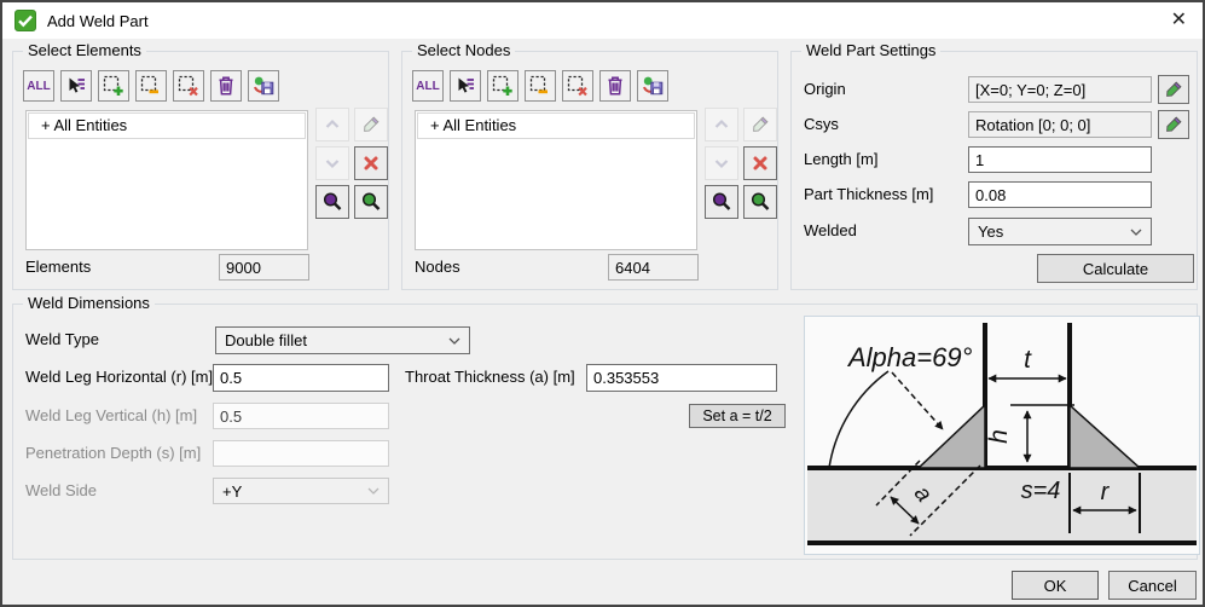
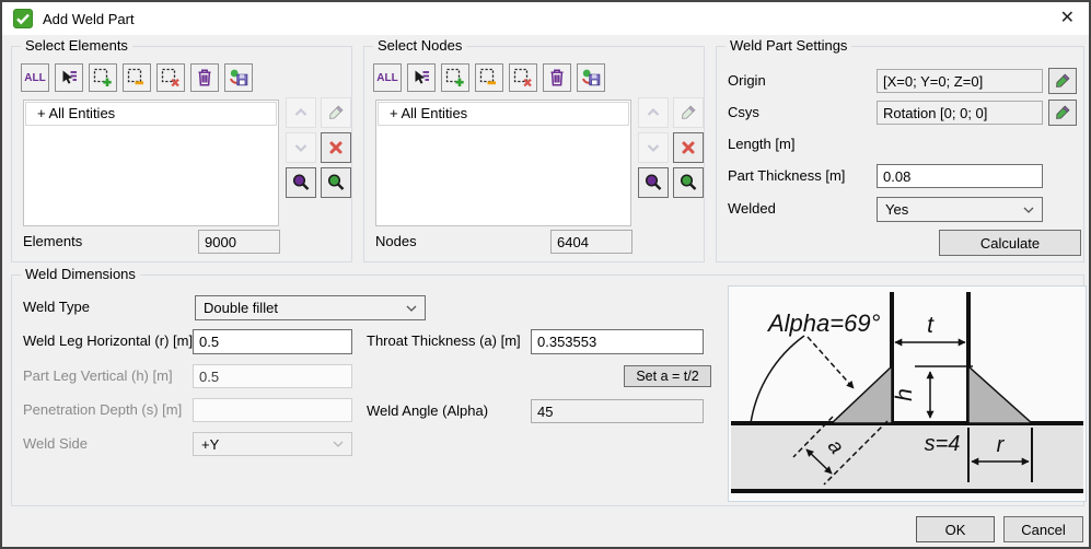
  Add Weld Part
  ✕
  Select Elements
  ALL
  + All Entities
  Elements
  9000
  Select Nodes
  ALL
  + All Entities
  Nodes
  6404
  Weld Part Settings
  Origin
  [X=0; Y=0; Z=0]
  Csys
  Rotation [0; 0; 0]
  Length [m]
- 1
  Part Thickness [m]
  0.08
  Welded
  Yes
  Calculate
  Weld Dimensions
  Weld Type
  Double fillet
  Weld Leg Horizontal (r) [m]
  0.5
  Throat Thickness (a) [m]
  0.353553
- Weld Leg Vertical (h) [m]
+ Part Leg Vertical (h) [m]
  0.5
  Set a = t/2
  Penetration Depth (s) [m]
+ Weld Angle (Alpha)
+ 45
  Weld Side
  +Y
  t
  Alpha=69°
  s=4
  r
  OK
  Cancel
